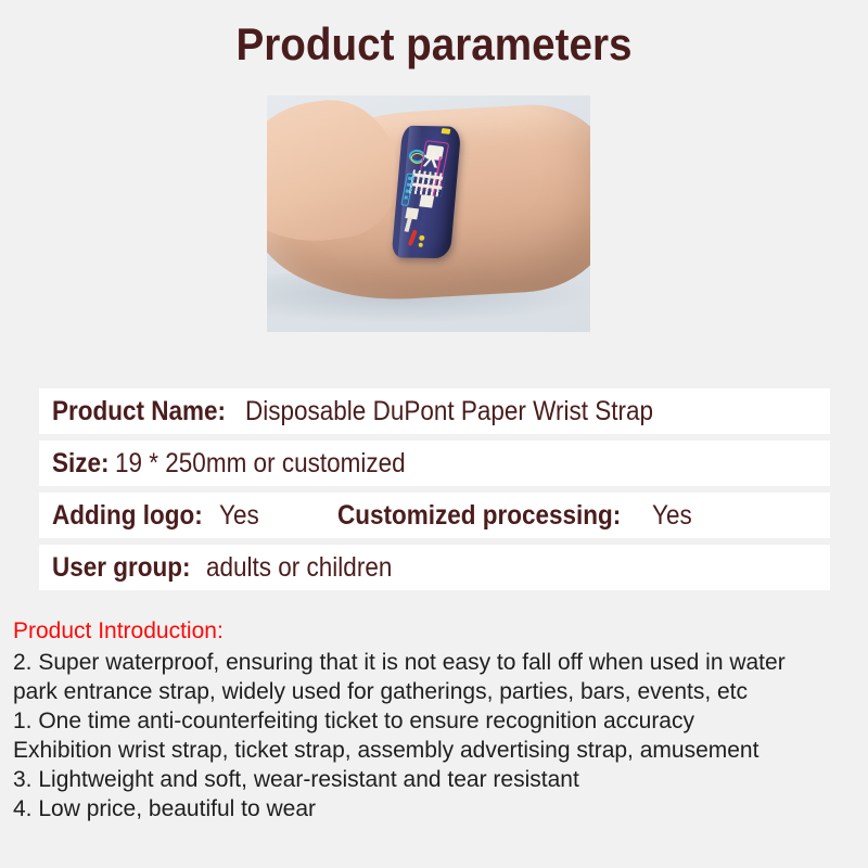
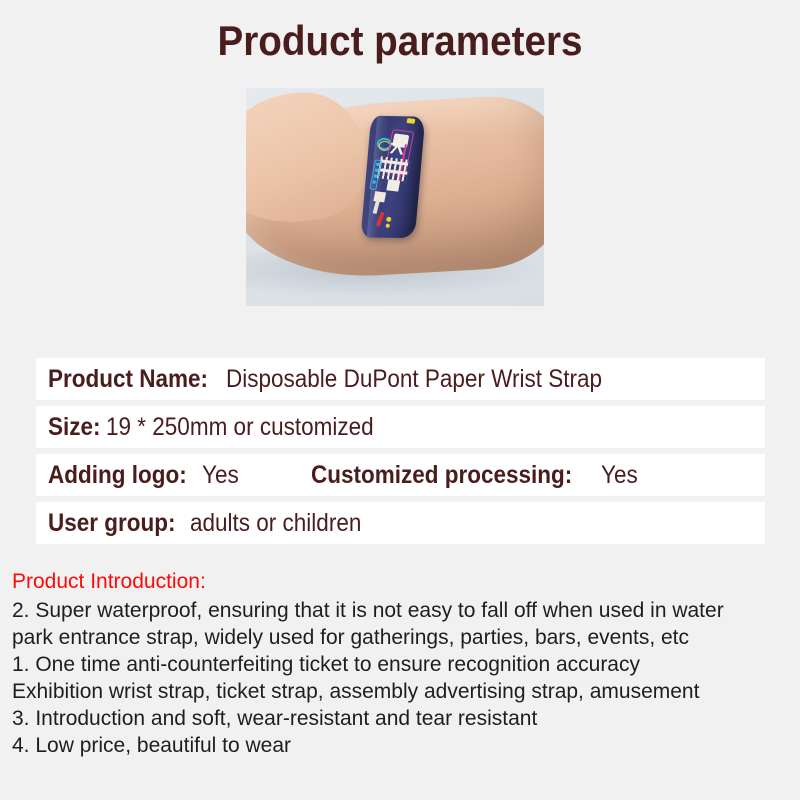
  Product parameters
  Product Name:
  Disposable DuPont Paper Wrist Strap
  Size:
  19 * 250mm or customized
  Adding logo:
  Yes
  Customized processing:
  Yes
  User group:
  adults or children
  Product Introduction:
  2. Super waterproof, ensuring that it is not easy to fall off when used in water
  park entrance strap, widely used for gatherings, parties, bars, events, etc
  1. One time anti-counterfeiting ticket to ensure recognition accuracy
  Exhibition wrist strap, ticket strap, assembly advertising strap, amusement
- 3. Lightweight and soft, wear-resistant and tear resistant
+ 3. Introduction and soft, wear-resistant and tear resistant
  4. Low price, beautiful to wear
